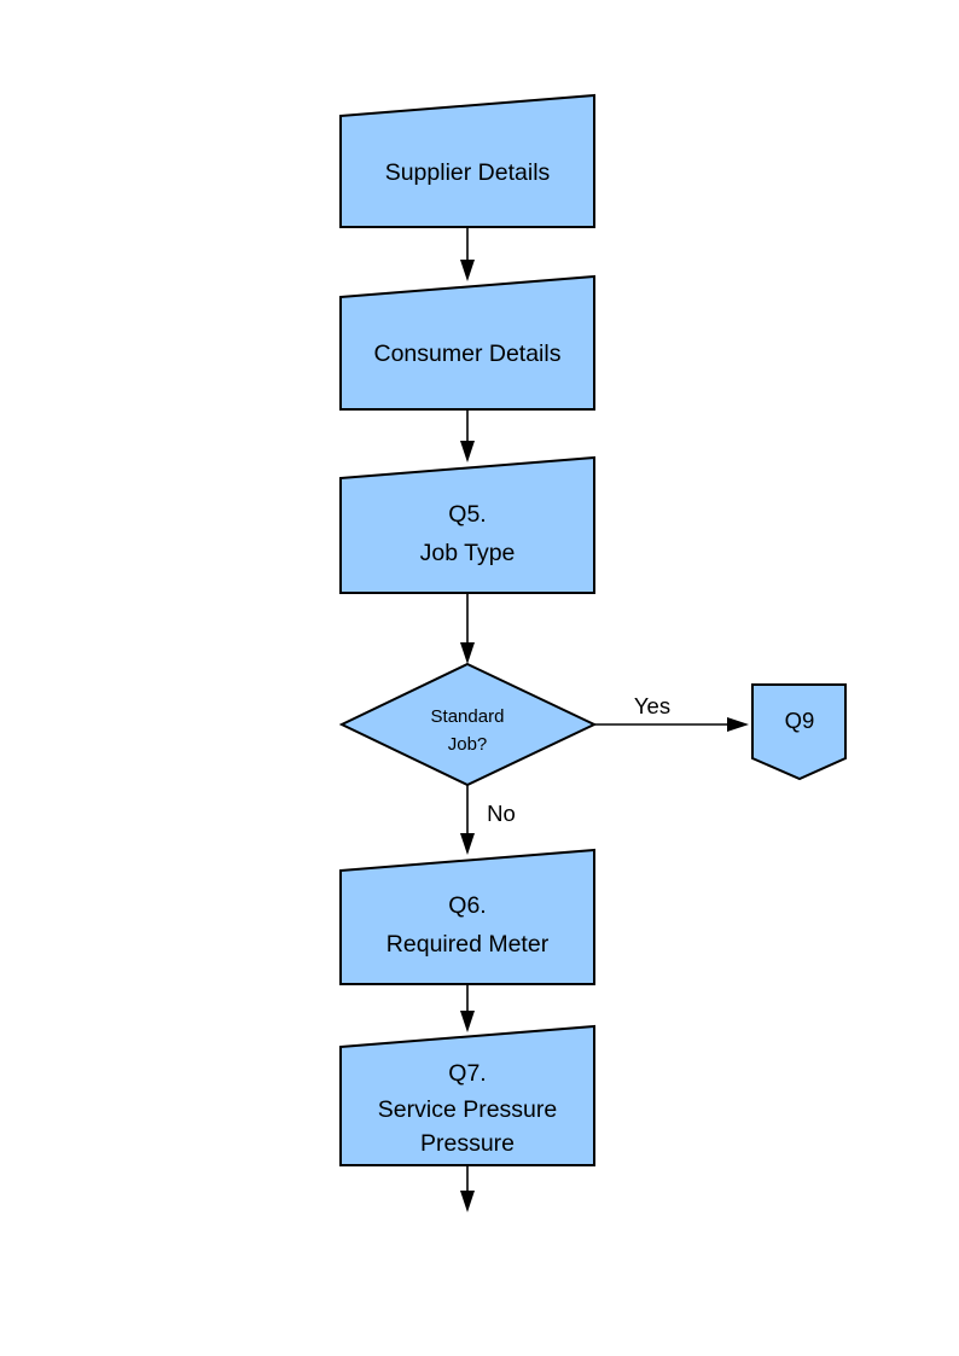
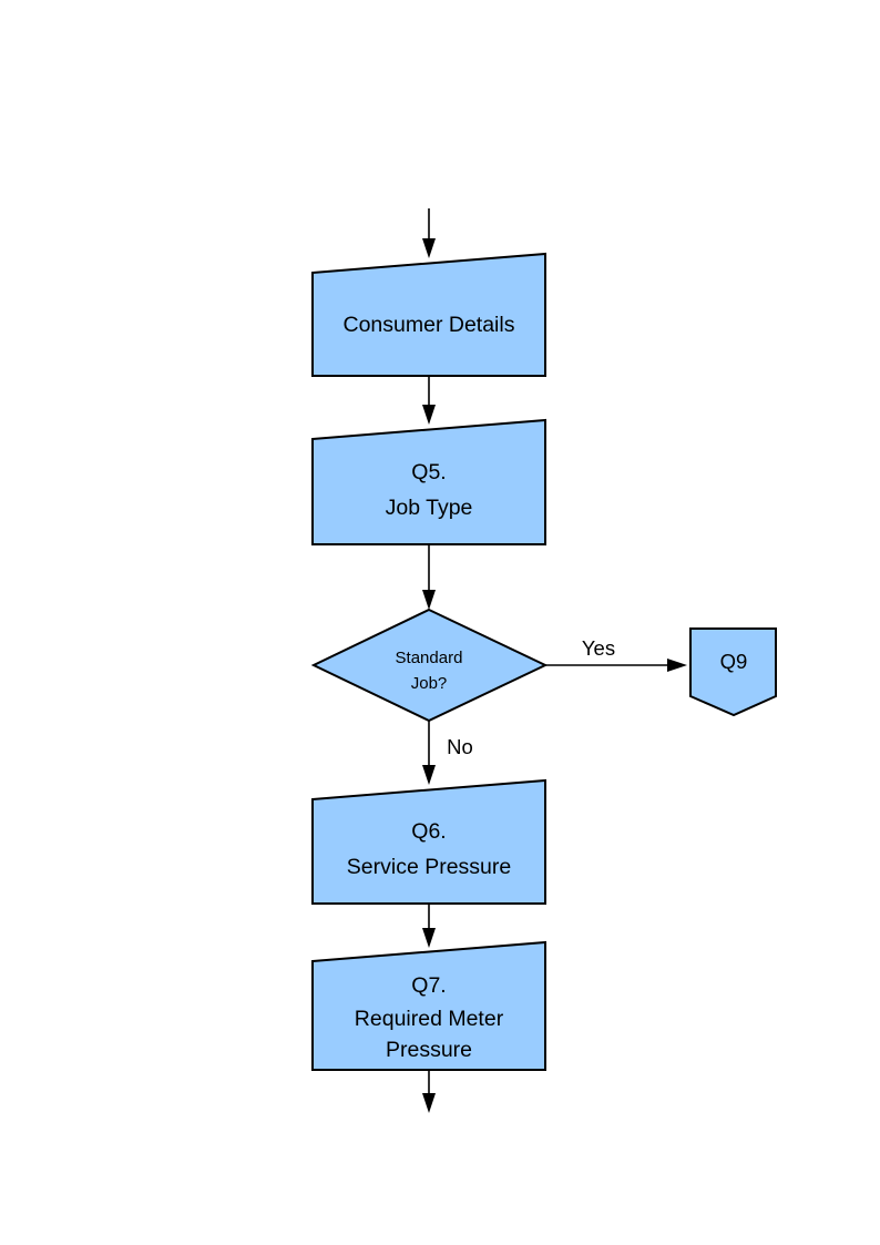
- Supplier Details
  Consumer Details
  Q5.
  Job Type
  Standard
  Job?
  Yes
  Q9
  No
  Q6.
- Required Meter
+ Service Pressure
  Q7.
- Service Pressure
+ Required Meter
  Pressure
